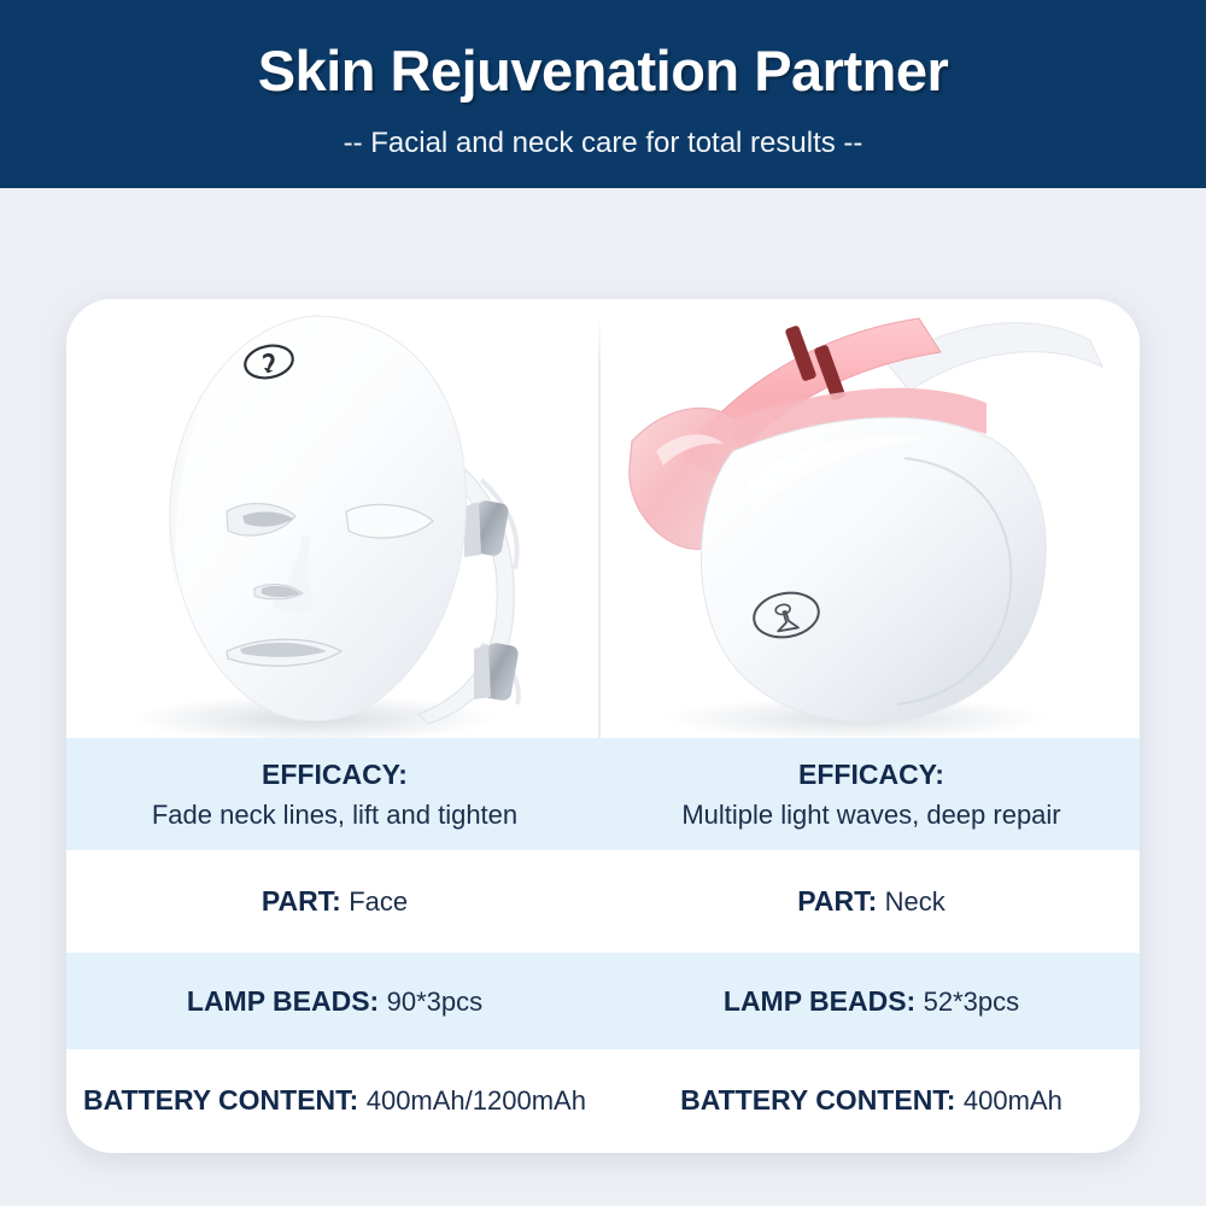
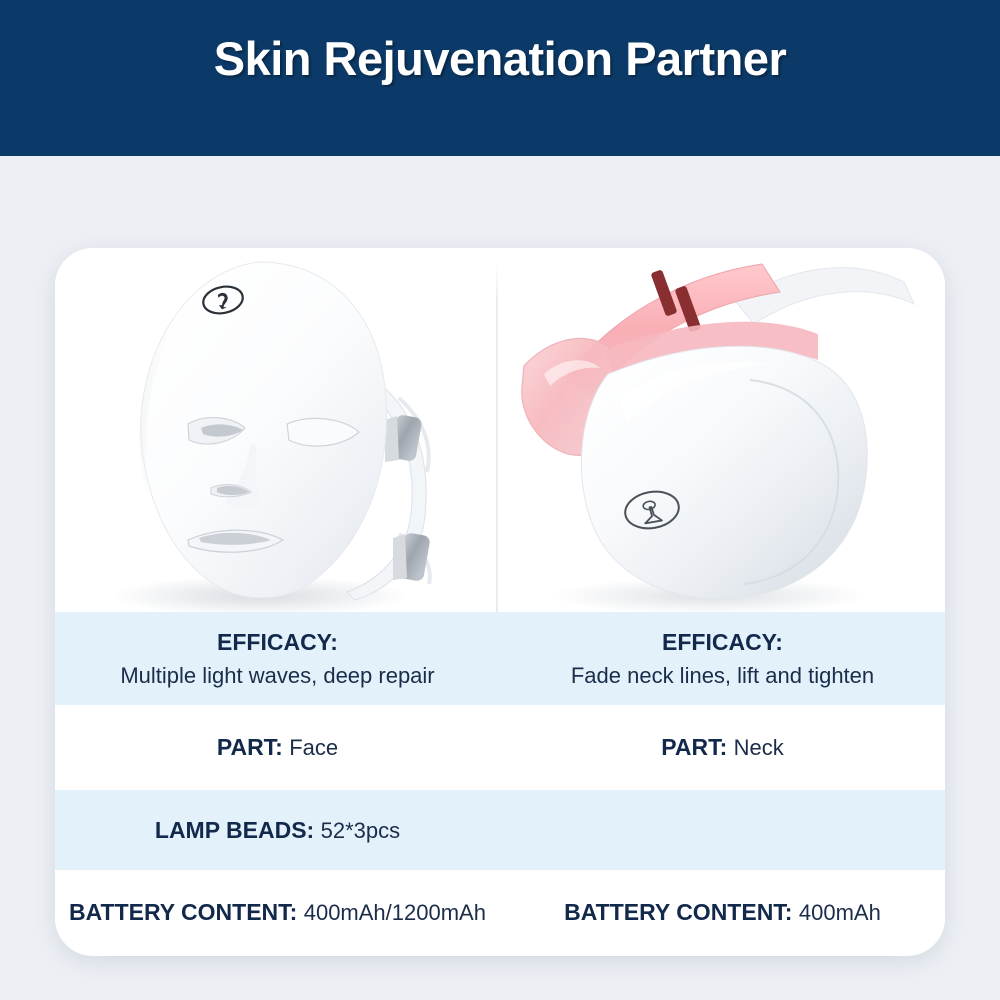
  Skin Rejuvenation Partner
- -- Facial and neck care for total results --
  EFFICACY:
- Fade neck lines, lift and tighten
+ Multiple light waves, deep repair
  EFFICACY:
- Multiple light waves, deep repair
+ Fade neck lines, lift and tighten
  PART: Face
  PART: Neck
- LAMP BEADS: 90*3pcs
  LAMP BEADS: 52*3pcs
  BATTERY CONTENT: 400mAh/1200mAh
  BATTERY CONTENT: 400mAh
